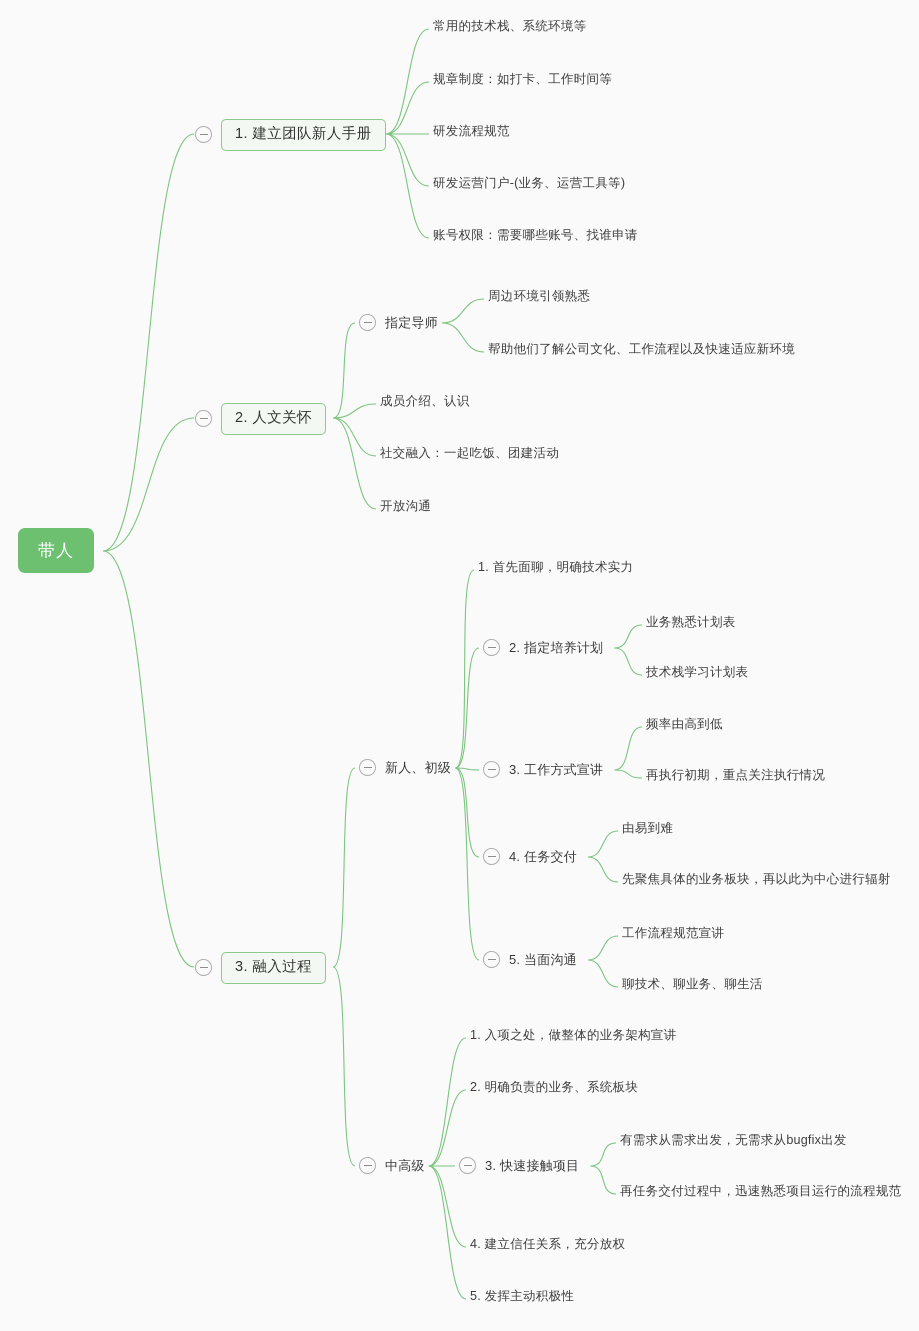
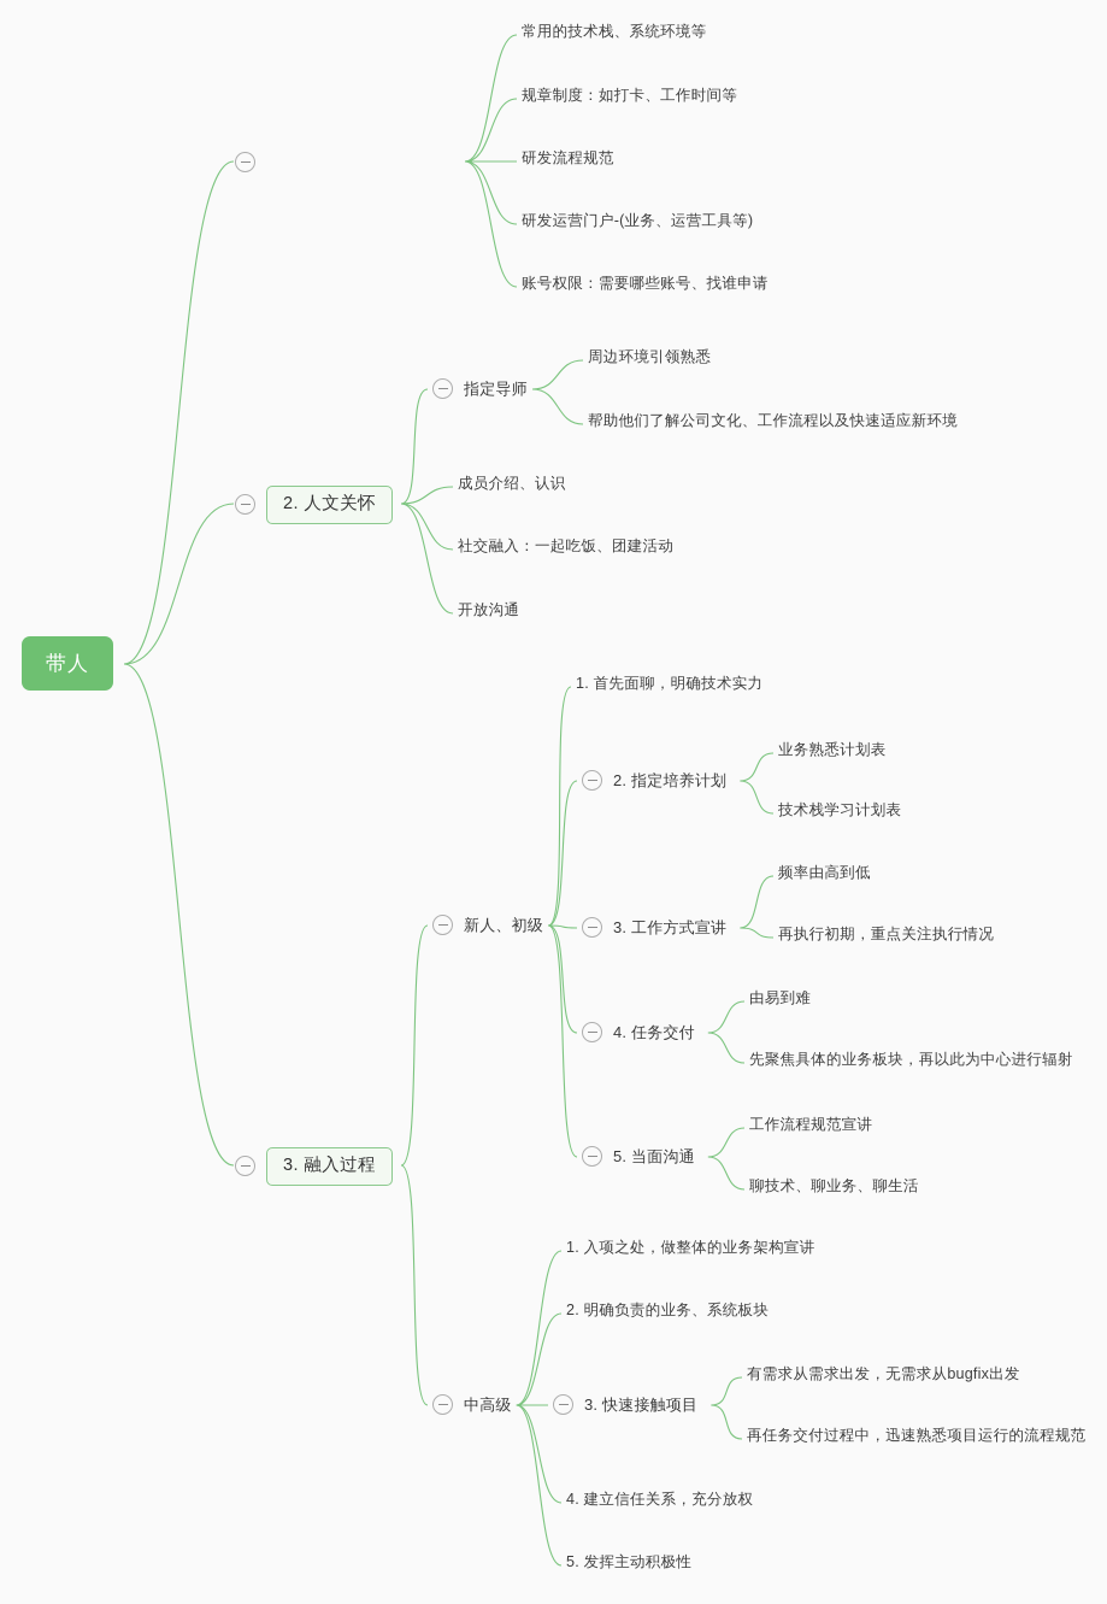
  带人
- 1. 建立团队新人手册
  常用的技术栈、系统环境等
  规章制度：如打卡、工作时间等
  研发流程规范
  研发运营门户-(业务、运营工具等)
  账号权限：需要哪些账号、找谁申请
  2. 人文关怀
  指定导师
  周边环境引领熟悉
  帮助他们了解公司文化、工作流程以及快速适应新环境
  成员介绍、认识
  社交融入：一起吃饭、团建活动
  开放沟通
  3. 融入过程
  新人、初级
  1. 首先面聊，明确技术实力
  2. 指定培养计划
  业务熟悉计划表
  技术栈学习计划表
  3. 工作方式宣讲
  频率由高到低
  再执行初期，重点关注执行情况
  4. 任务交付
  由易到难
  先聚焦具体的业务板块，再以此为中心进行辐射
  5. 当面沟通
  工作流程规范宣讲
  聊技术、聊业务、聊生活
  中高级
  1. 入项之处，做整体的业务架构宣讲
  2. 明确负责的业务、系统板块
  3. 快速接触项目
  有需求从需求出发，无需求从bugfix出发
  再任务交付过程中，迅速熟悉项目运行的流程规范
  4. 建立信任关系，充分放权
  5. 发挥主动积极性
